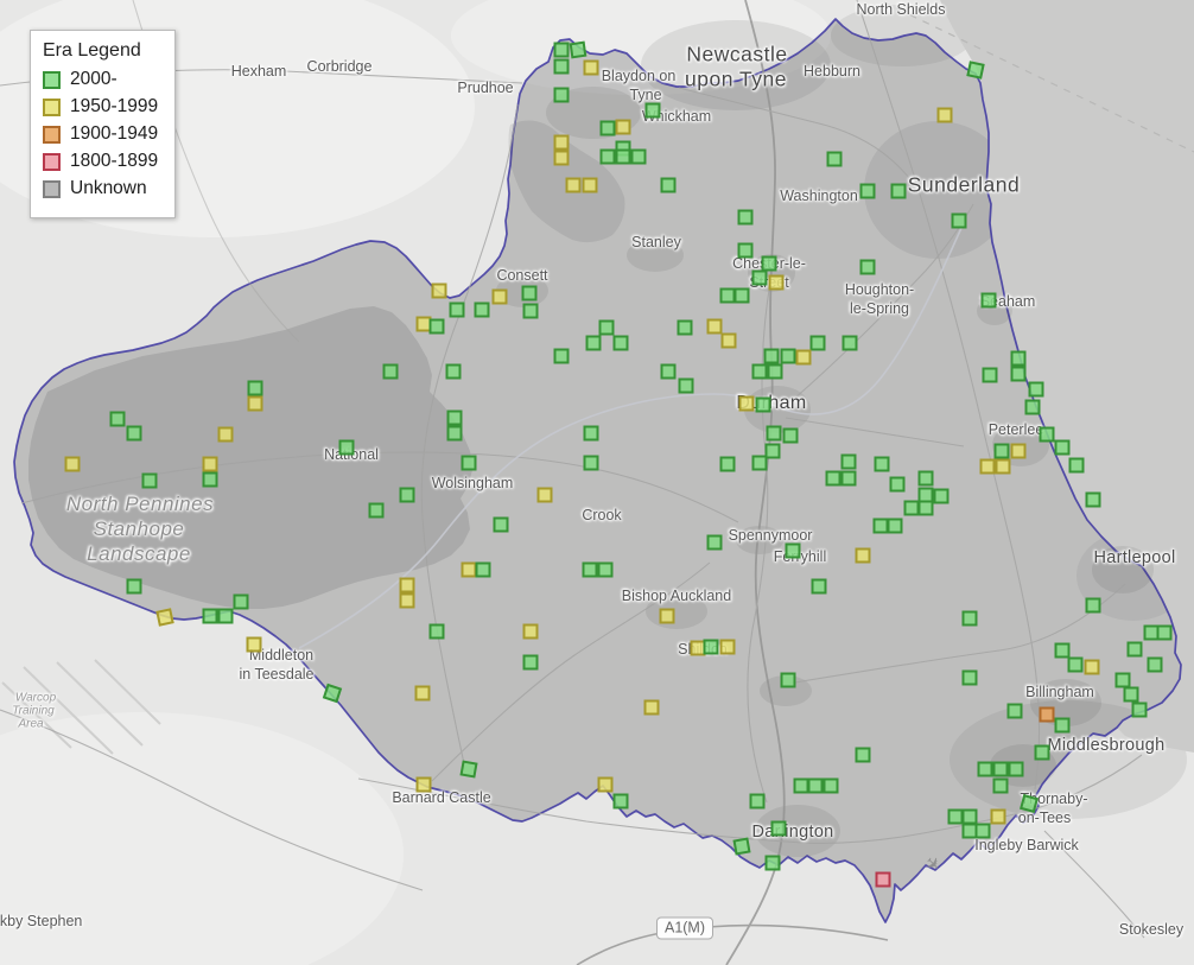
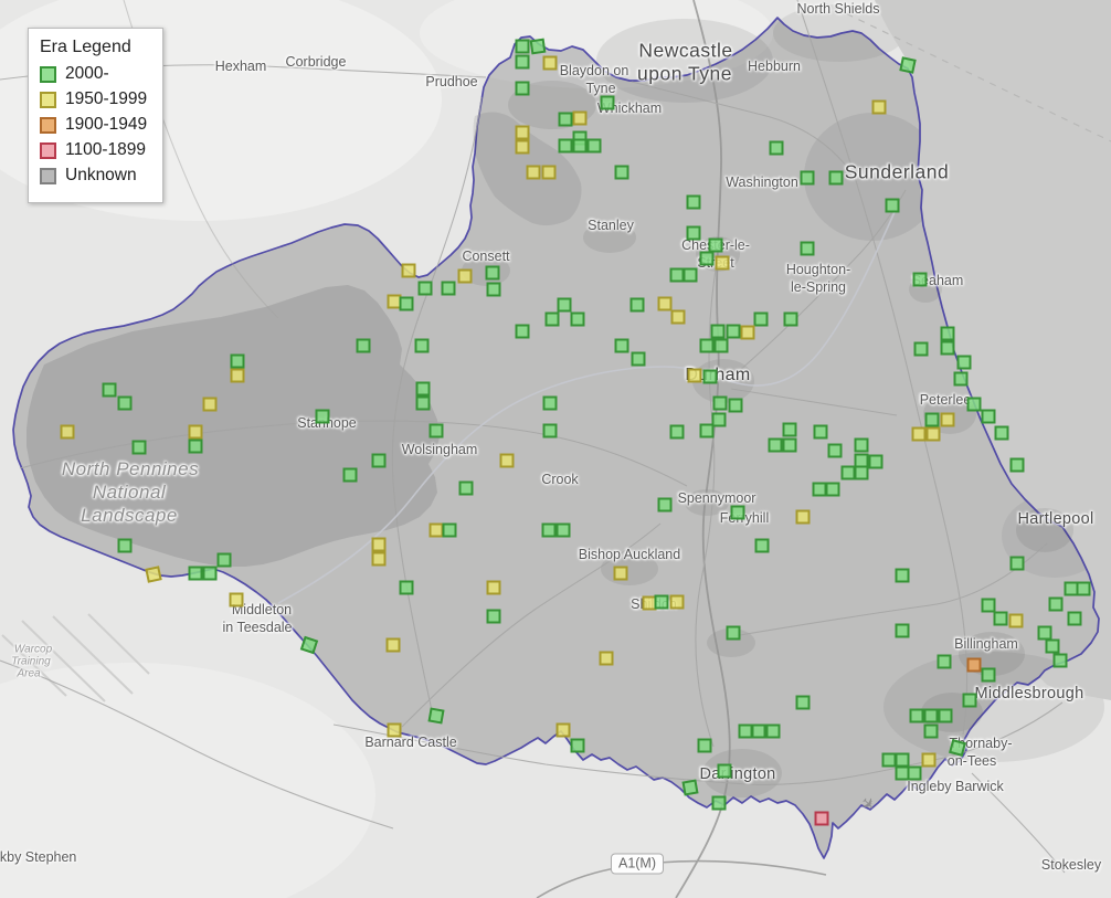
  Newcastle
  upon Tyne
  Sunderland
  Durham
  Middlesbrough
  Hartlepool
  Darlington
  Hexham
  Corbridge
  Prudhoe
  Blaydon on
  Tyne
  Whickham
  Hebburn
  North Shields
  Washington
  Stanley
  Chester-le-
  Street
  Houghton-
  le-Spring
  Seaham
  Consett
- National
+ Stanhope
  Wolsingham
  Crook
  Spennymoor
  Ferryhill
  Bishop Auckland
  Shildon
  Peterlee
  Middleton
  in Teesdale
  Barnard Castle
  Billingham
  Thornaby-
  on-Tees
  Ingleby Barwick
  Stokesley
  kby Stephen
  North Pennines
- Stanhope
+ National
  Landscape
  Warcop
  Training
  Area
  A1(M)
  Era Legend
  2000-
  1950-1999
  1900-1949
- 1800-1899
+ 1100-1899
  Unknown
